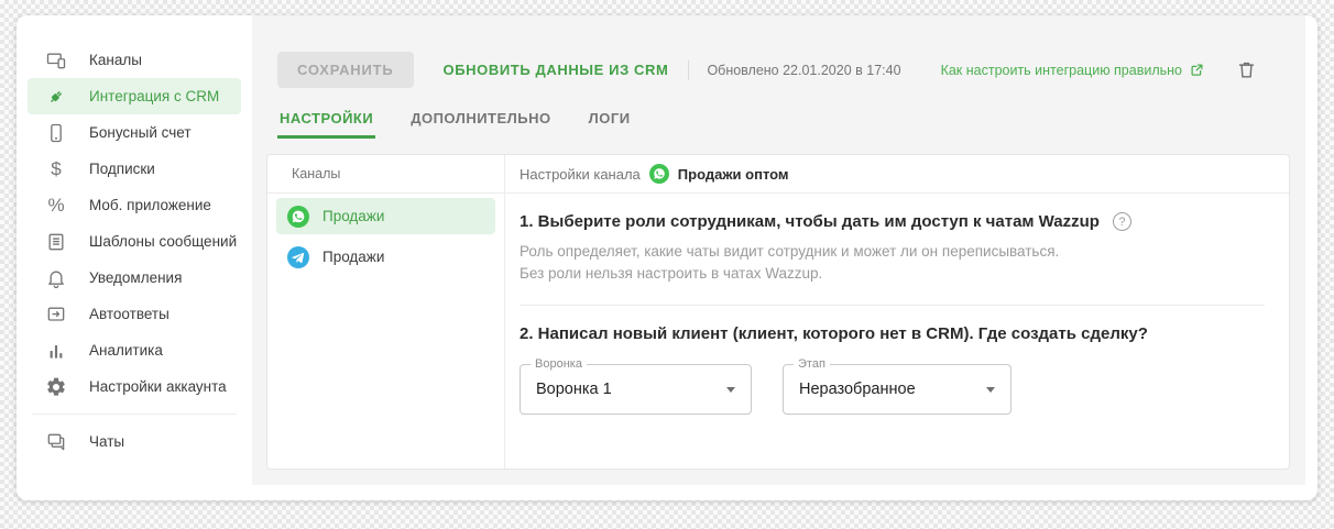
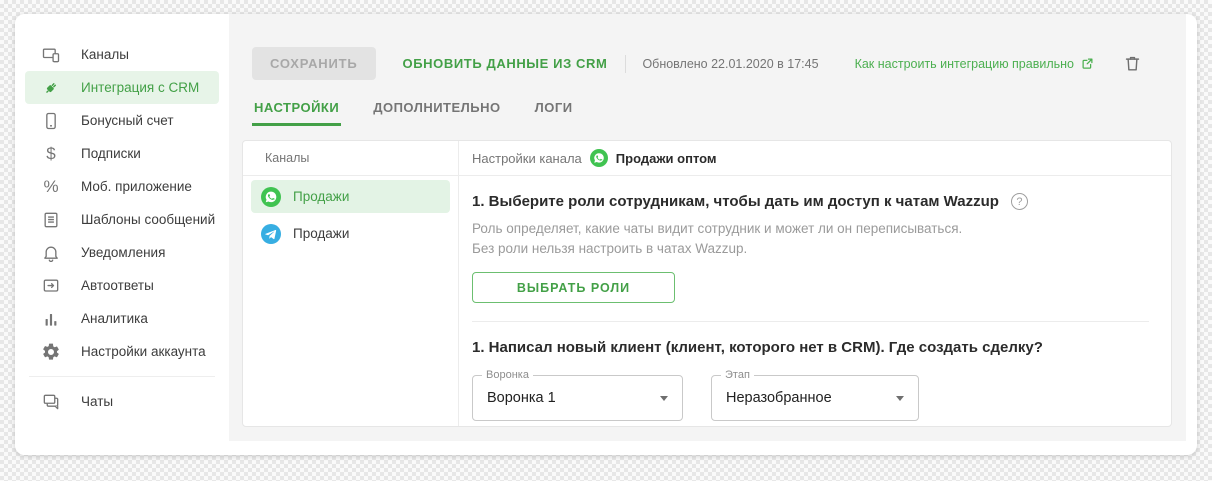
  Каналы
  Интеграция с CRM
  Бонусный счет
  $
  Подписки
  %
  Моб. приложение
  Шаблоны сообщений
  Уведомления
  Автоответы
  Аналитика
  Настройки аккаунта
  Чаты
  СОХРАНИТЬ
  ОБНОВИТЬ ДАННЫЕ ИЗ CRM
- Обновлено 22.01.2020 в 17:40
+ Обновлено 22.01.2020 в 17:45
  Как настроить интеграцию правильно
  НАСТРОЙКИ
  ДОПОЛНИТЕЛЬНО
  ЛОГИ
  Каналы
  Продажи
  Продажи
  Настройки канала
  Продажи оптом
  1. Выберите роли сотрудникам, чтобы дать им доступ к чатам Wazzup
  ?
  Роль определяет, какие чаты видит сотрудник и может ли он переписываться.
  Без роли нельзя настроить в чатах Wazzup.
+ ВЫБРАТЬ РОЛИ
- 2. Написал новый клиент (клиент, которого нет в CRM). Где создать сделку?
+ 1. Написал новый клиент (клиент, которого нет в CRM). Где создать сделку?
  Воронка
  Воронка 1
  Этап
  Неразобранное
